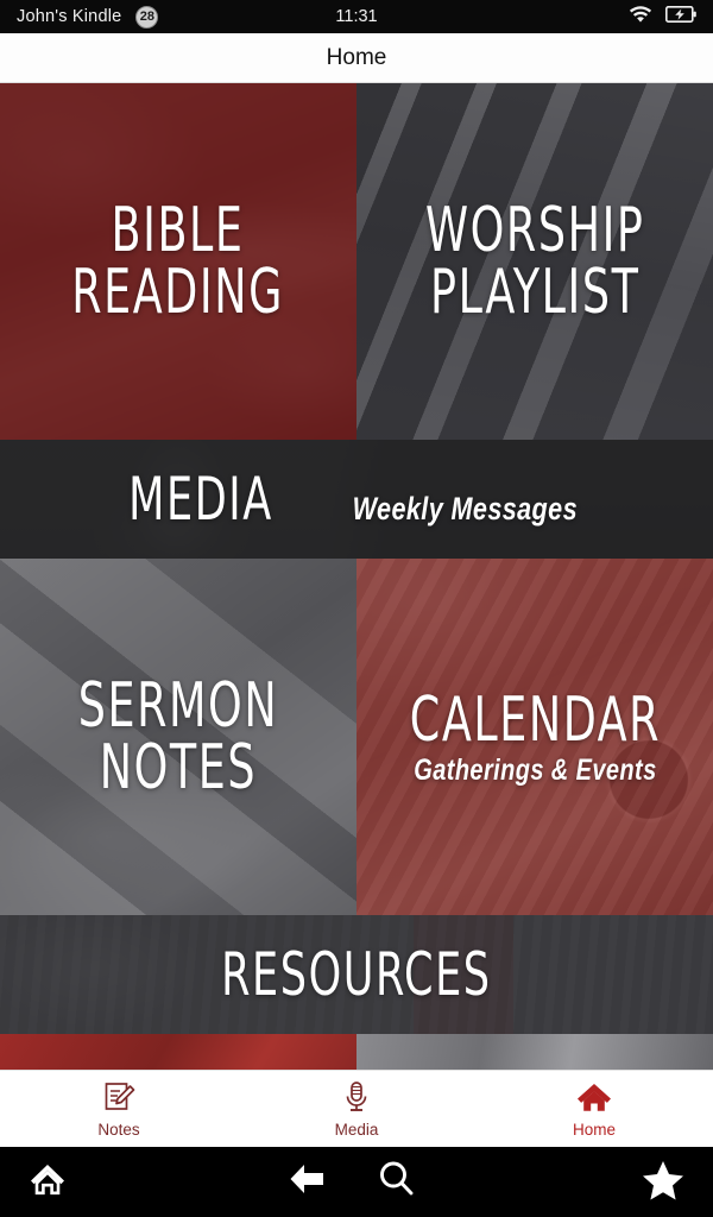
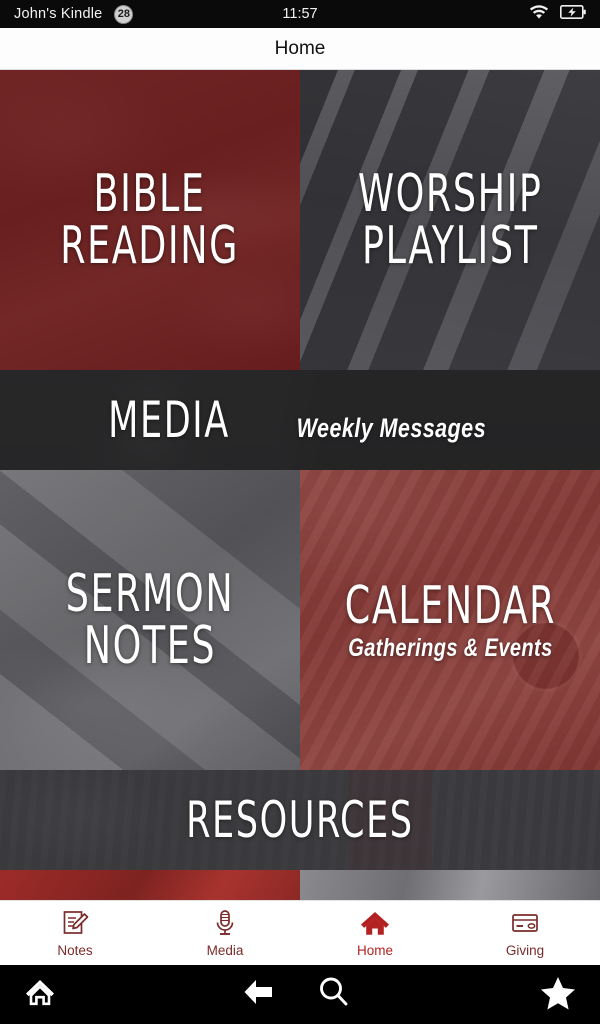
  John's Kindle
  28
- 11:31
+ 11:57
  Home
  BIBLE
  READING
  WORSHIP
  PLAYLIST
  MEDIA
  Weekly Messages
  SERMON
  NOTES
  CALENDAR
  Gatherings & Events
  RESOURCES
  Notes
  Media
  Home
+ Giving
